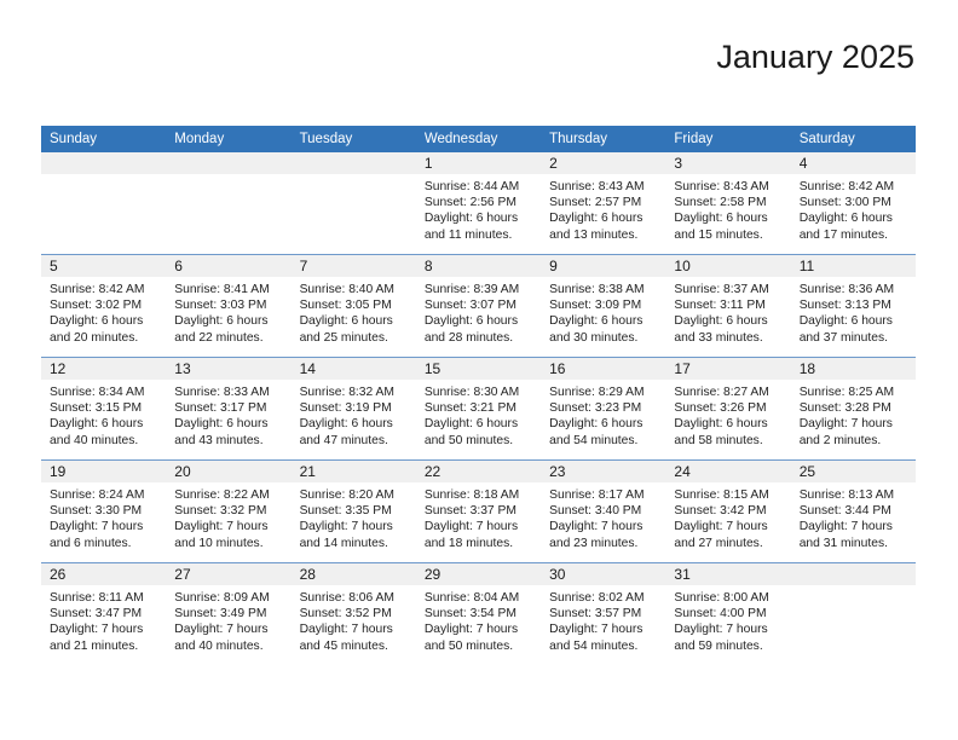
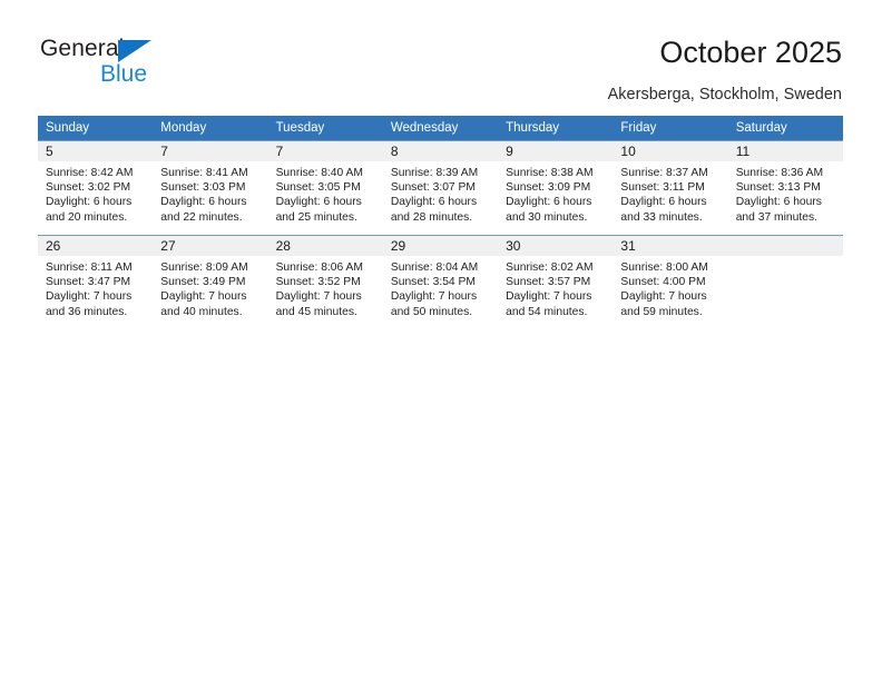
+ General
+ Blue
- January 2025
+ October 2025
+ Akersberga, Stockholm, Sweden
  Sunday	Monday	Tuesday	Wednesday	Thursday	Friday	Saturday
- 			1Sunrise: 8:44 AMSunset: 2:56 PMDaylight: 6 hoursand 11 minutes.	2Sunrise: 8:43 AMSunset: 2:57 PMDaylight: 6 hoursand 13 minutes.	3Sunrise: 8:43 AMSunset: 2:58 PMDaylight: 6 hoursand 15 minutes.	4Sunrise: 8:42 AMSunset: 3:00 PMDaylight: 6 hoursand 17 minutes.
- 5Sunrise: 8:42 AMSunset: 3:02 PMDaylight: 6 hoursand 20 minutes.	6Sunrise: 8:41 AMSunset: 3:03 PMDaylight: 6 hoursand 22 minutes.	7Sunrise: 8:40 AMSunset: 3:05 PMDaylight: 6 hoursand 25 minutes.	8Sunrise: 8:39 AMSunset: 3:07 PMDaylight: 6 hoursand 28 minutes.	9Sunrise: 8:38 AMSunset: 3:09 PMDaylight: 6 hoursand 30 minutes.	10Sunrise: 8:37 AMSunset: 3:11 PMDaylight: 6 hoursand 33 minutes.	11Sunrise: 8:36 AMSunset: 3:13 PMDaylight: 6 hoursand 37 minutes.
+ 5Sunrise: 8:42 AMSunset: 3:02 PMDaylight: 6 hoursand 20 minutes.	7Sunrise: 8:41 AMSunset: 3:03 PMDaylight: 6 hoursand 22 minutes.	7Sunrise: 8:40 AMSunset: 3:05 PMDaylight: 6 hoursand 25 minutes.	8Sunrise: 8:39 AMSunset: 3:07 PMDaylight: 6 hoursand 28 minutes.	9Sunrise: 8:38 AMSunset: 3:09 PMDaylight: 6 hoursand 30 minutes.	10Sunrise: 8:37 AMSunset: 3:11 PMDaylight: 6 hoursand 33 minutes.	11Sunrise: 8:36 AMSunset: 3:13 PMDaylight: 6 hoursand 37 minutes.
- 12Sunrise: 8:34 AMSunset: 3:15 PMDaylight: 6 hoursand 40 minutes.	13Sunrise: 8:33 AMSunset: 3:17 PMDaylight: 6 hoursand 43 minutes.	14Sunrise: 8:32 AMSunset: 3:19 PMDaylight: 6 hoursand 47 minutes.	15Sunrise: 8:30 AMSunset: 3:21 PMDaylight: 6 hoursand 50 minutes.	16Sunrise: 8:29 AMSunset: 3:23 PMDaylight: 6 hoursand 54 minutes.	17Sunrise: 8:27 AMSunset: 3:26 PMDaylight: 6 hoursand 58 minutes.	18Sunrise: 8:25 AMSunset: 3:28 PMDaylight: 7 hoursand 2 minutes.
- 19Sunrise: 8:24 AMSunset: 3:30 PMDaylight: 7 hoursand 6 minutes.	20Sunrise: 8:22 AMSunset: 3:32 PMDaylight: 7 hoursand 10 minutes.	21Sunrise: 8:20 AMSunset: 3:35 PMDaylight: 7 hoursand 14 minutes.	22Sunrise: 8:18 AMSunset: 3:37 PMDaylight: 7 hoursand 18 minutes.	23Sunrise: 8:17 AMSunset: 3:40 PMDaylight: 7 hoursand 23 minutes.	24Sunrise: 8:15 AMSunset: 3:42 PMDaylight: 7 hoursand 27 minutes.	25Sunrise: 8:13 AMSunset: 3:44 PMDaylight: 7 hoursand 31 minutes.
- 26Sunrise: 8:11 AMSunset: 3:47 PMDaylight: 7 hoursand 21 minutes.	27Sunrise: 8:09 AMSunset: 3:49 PMDaylight: 7 hoursand 40 minutes.	28Sunrise: 8:06 AMSunset: 3:52 PMDaylight: 7 hoursand 45 minutes.	29Sunrise: 8:04 AMSunset: 3:54 PMDaylight: 7 hoursand 50 minutes.	30Sunrise: 8:02 AMSunset: 3:57 PMDaylight: 7 hoursand 54 minutes.	31Sunrise: 8:00 AMSunset: 4:00 PMDaylight: 7 hoursand 59 minutes.
+ 26Sunrise: 8:11 AMSunset: 3:47 PMDaylight: 7 hoursand 36 minutes.	27Sunrise: 8:09 AMSunset: 3:49 PMDaylight: 7 hoursand 40 minutes.	28Sunrise: 8:06 AMSunset: 3:52 PMDaylight: 7 hoursand 45 minutes.	29Sunrise: 8:04 AMSunset: 3:54 PMDaylight: 7 hoursand 50 minutes.	30Sunrise: 8:02 AMSunset: 3:57 PMDaylight: 7 hoursand 54 minutes.	31Sunrise: 8:00 AMSunset: 4:00 PMDaylight: 7 hoursand 59 minutes.
